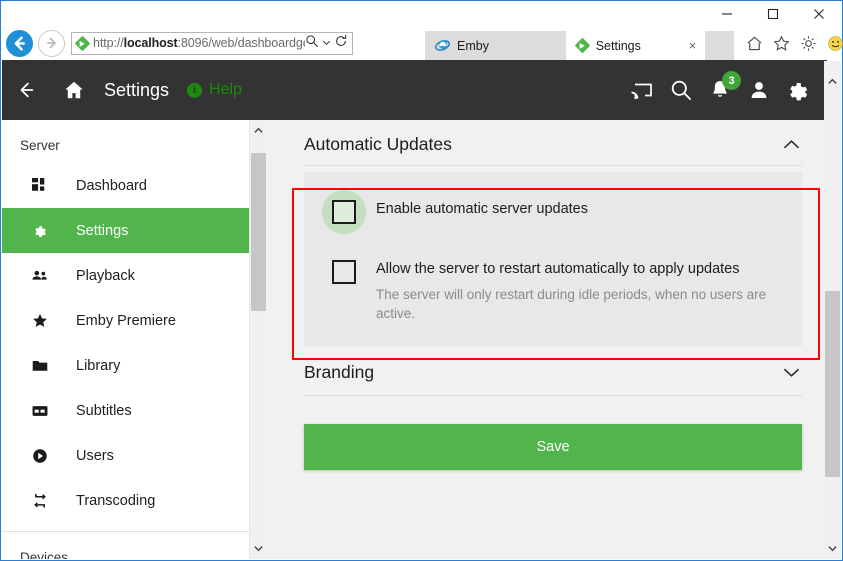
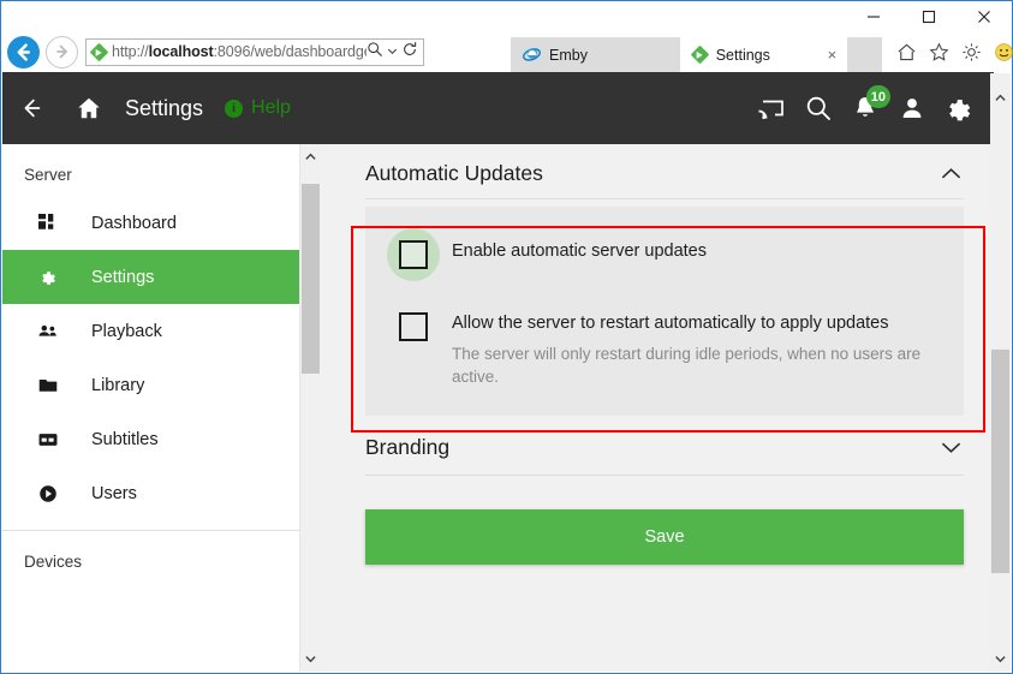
  http://localhost:8096/web/dashboardg
  Emby
  Settings
  ×
  Settings
  i
  Help
- 3
+ 10
  Server
  Dashboard
  Settings
  Playback
- Emby Premiere
  Library
  Subtitles
  Users
- Transcoding
  Devices
  Automatic Updates
  Enable automatic server updates
  Allow the server to restart automatically to apply updates
  The server will only restart during idle periods, when no users are active.
  Branding
  Save
